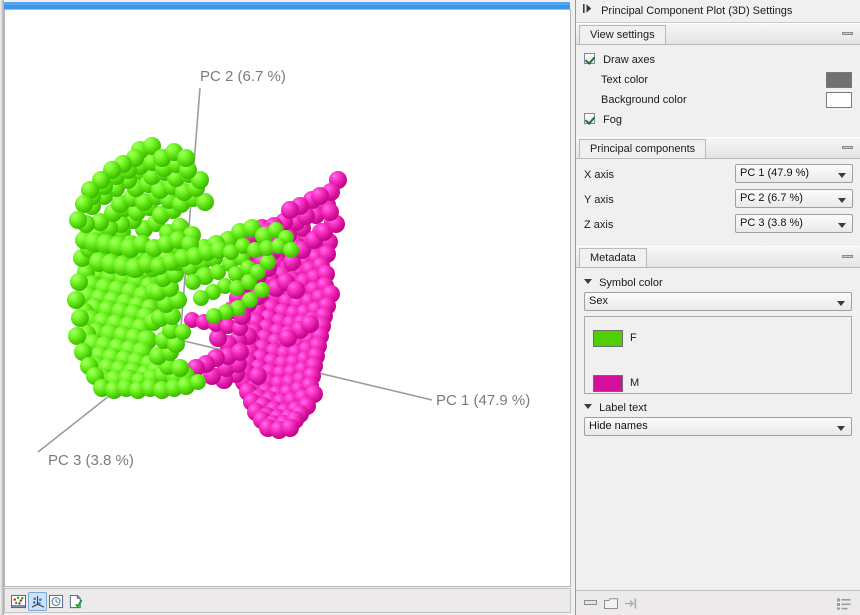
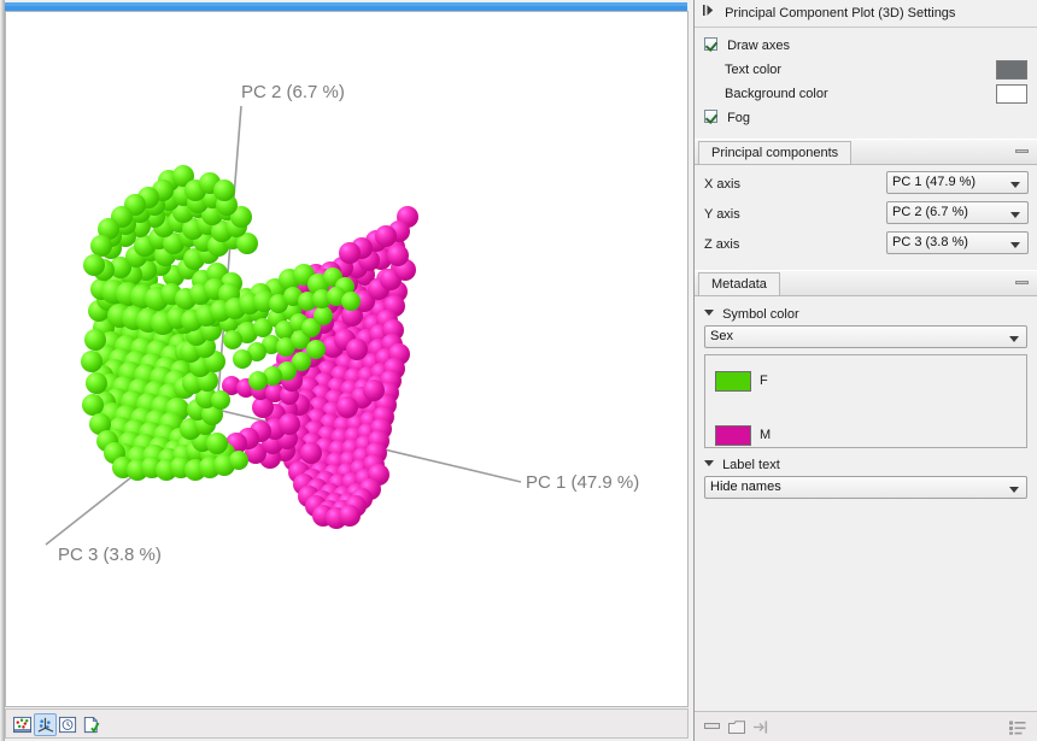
  PC 1 (47.9 %)
  PC 2 (6.7 %)
  PC 3 (3.8 %)
  Principal Component Plot (3D) Settings
- View settings
  Draw axes
  Text color
  Background color
  Fog
  Principal components
  X axis
  PC 1 (47.9 %)
  Y axis
  PC 2 (6.7 %)
  Z axis
  PC 3 (3.8 %)
  Metadata
  Symbol color
  Sex
  F
  M
  Label text
  Hide names
